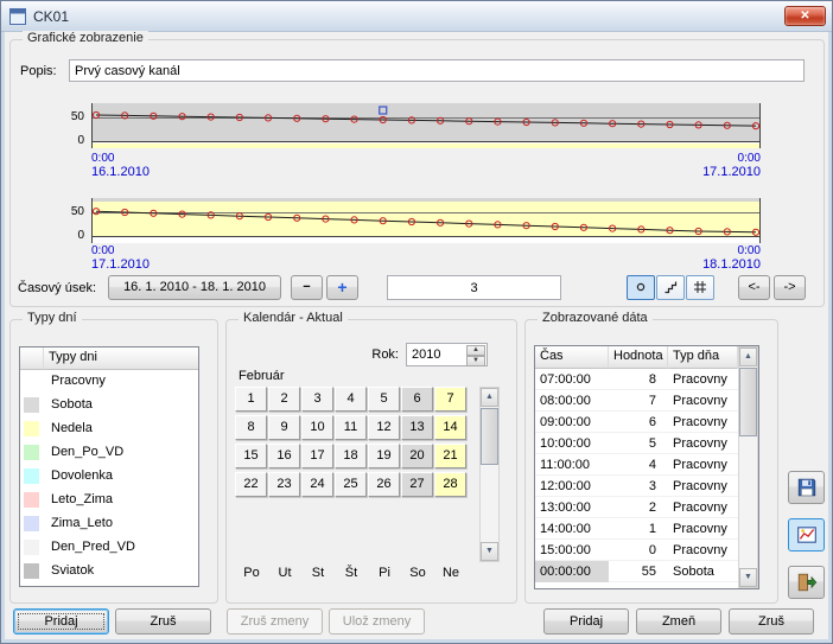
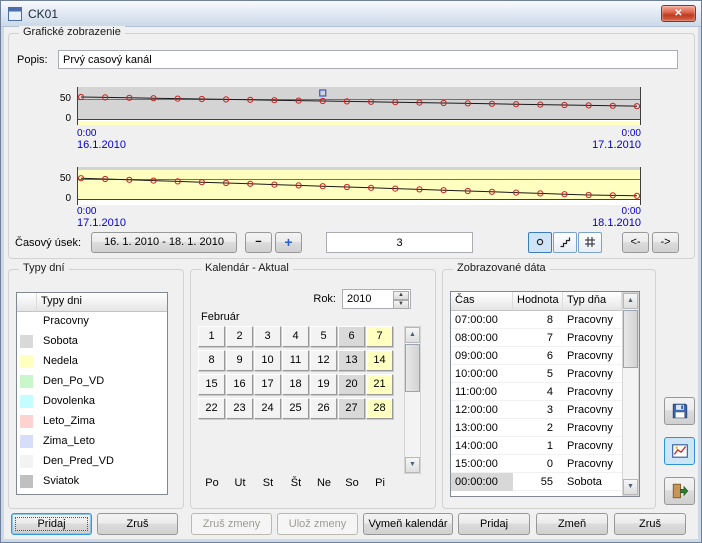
  CK01
  ✕
  Grafické zobrazenie
  Typy dní
  Kalendár - Aktual
  Zobrazované dáta
  Popis:
  Prvý casový kanál
  50
  0
  0:00
  0:00
  16.1.2010
  17.1.2010
  50
  0
  0:00
  0:00
  17.1.2010
  18.1.2010
  Časový úsek:
  16. 1. 2010 - 18. 1. 2010
  −
  +
  3
  <-
  ->
  Typy dni
  Pracovny
  Sobota
  Nedela
  Den_Po_VD
  Dovolenka
  Leto_Zima
  Zima_Leto
  Den_Pred_VD
  Sviatok
  Rok:
  2010
  Február
  1
  2
  3
  4
  5
  6
  7
  8
  9
  10
  11
  12
  13
  14
  15
  16
  17
  18
  19
  20
  21
  22
  23
  24
  25
  26
  27
  28
  Po
  Ut
  St
  Št
- Pi
+ Ne
  So
- Ne
+ Pi
  Čas
  Hodnota
  Typ dňa
  07:00:00
  8
  Pracovny
  08:00:00
  7
  Pracovny
  09:00:00
  6
  Pracovny
  10:00:00
  5
  Pracovny
  11:00:00
  4
  Pracovny
  12:00:00
  3
  Pracovny
  13:00:00
  2
  Pracovny
  14:00:00
  1
  Pracovny
  15:00:00
  0
  Pracovny
  00:00:00
  55
  Sobota
  Pridaj
  Zruš
  Zruš zmeny
  Ulož zmeny
+ Vymeň kalendár
  Pridaj
  Zmeň
  Zruš
